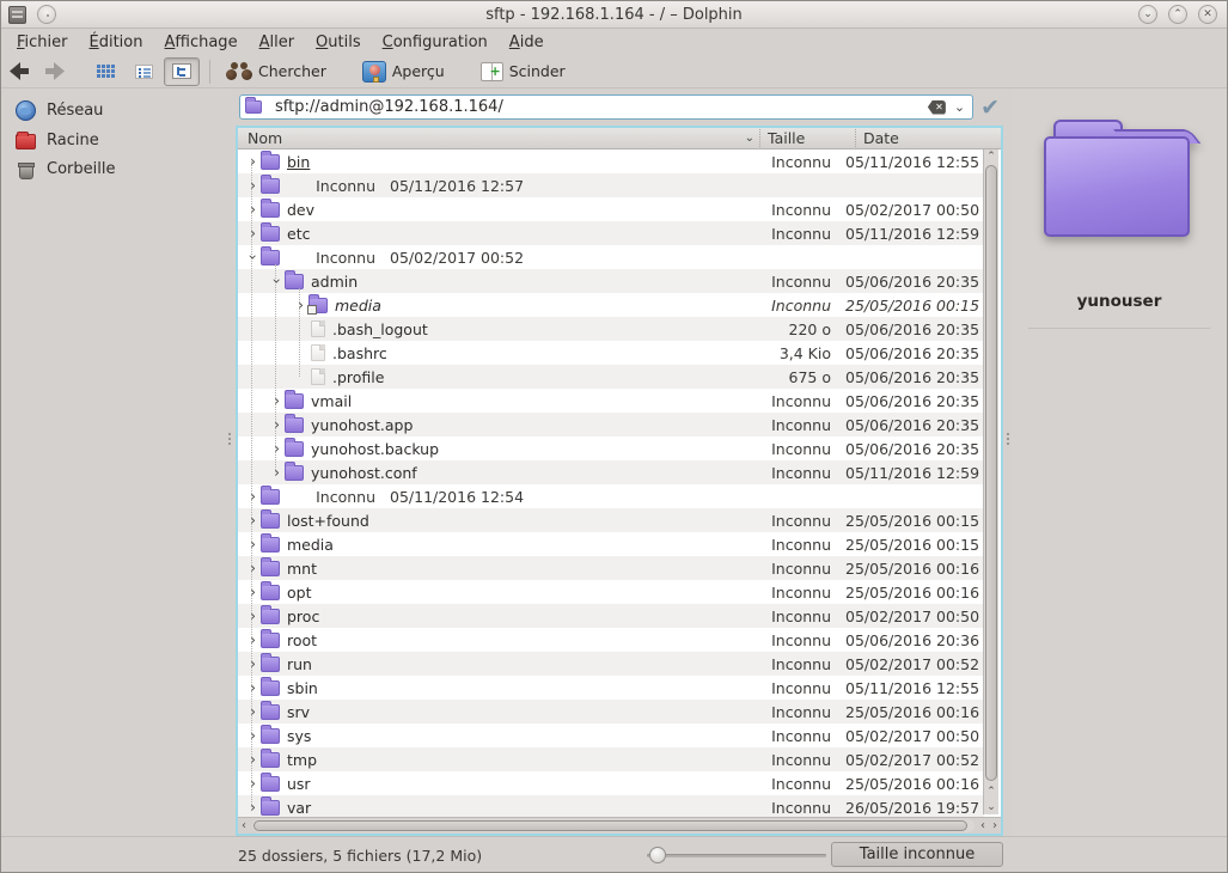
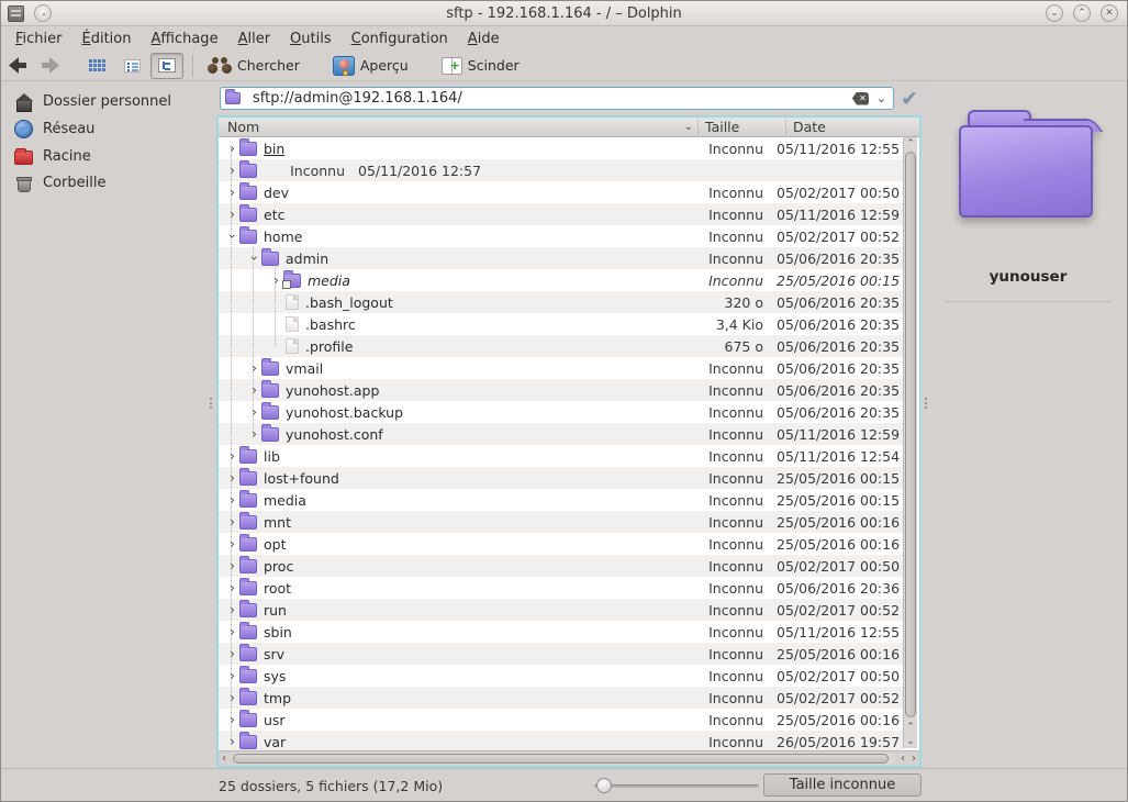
  sftp - 192.168.1.164 - / – Dolphin
  ⌄
  ⌃
  ✕
  Fichier
  Édition
  Affichage
  Aller
  Outils
  Configuration
  Aide
  Chercher
  Aperçu
  Scinder
+ Dossier personnel
  Réseau
  Racine
  Corbeille
  sftp://admin@192.168.1.164/
  ⌄
  ✔
  Nom
  ⌄
  Taille
  Date
  ›
  bin
  Inconnu
  05/11/2016 12:55
  ›
  Inconnu
  05/11/2016 12:57
  ›
  dev
  Inconnu
  05/02/2017 00:50
  ›
  etc
  Inconnu
  05/11/2016 12:59
+ home
  Inconnu
  05/02/2017 00:52
  admin
  Inconnu
  05/06/2016 20:35
  ›
  media
  Inconnu
  25/05/2016 00:15
  .bash_logout
- 220 o
+ 320 o
  05/06/2016 20:35
  .bashrc
  3,4 Kio
  05/06/2016 20:35
  .profile
  675 o
  05/06/2016 20:35
  ›
  vmail
  Inconnu
  05/06/2016 20:35
  ›
  yunohost.app
  Inconnu
  05/06/2016 20:35
  ›
  yunohost.backup
  Inconnu
  05/06/2016 20:35
  ›
  yunohost.conf
  Inconnu
  05/11/2016 12:59
  ›
+ lib
  Inconnu
  05/11/2016 12:54
  ›
  lost+found
  Inconnu
  25/05/2016 00:15
  ›
  media
  Inconnu
  25/05/2016 00:15
  ›
  mnt
  Inconnu
  25/05/2016 00:16
  ›
  opt
  Inconnu
  25/05/2016 00:16
  ›
  proc
  Inconnu
  05/02/2017 00:50
  ›
  root
  Inconnu
  05/06/2016 20:36
  ›
  run
  Inconnu
  05/02/2017 00:52
  ›
  sbin
  Inconnu
  05/11/2016 12:55
  ›
  srv
  Inconnu
  25/05/2016 00:16
  ›
  sys
  Inconnu
  05/02/2017 00:50
  ›
  tmp
  Inconnu
  05/02/2017 00:52
  ›
  usr
  Inconnu
  25/05/2016 00:16
  ›
  var
  Inconnu
  26/05/2016 19:57
  ⌃
  ⌃
  ⌄
  ‹
  ‹
  ›
  yunouser
  25 dossiers, 5 fichiers (17,2 Mio)
  Taille inconnue
